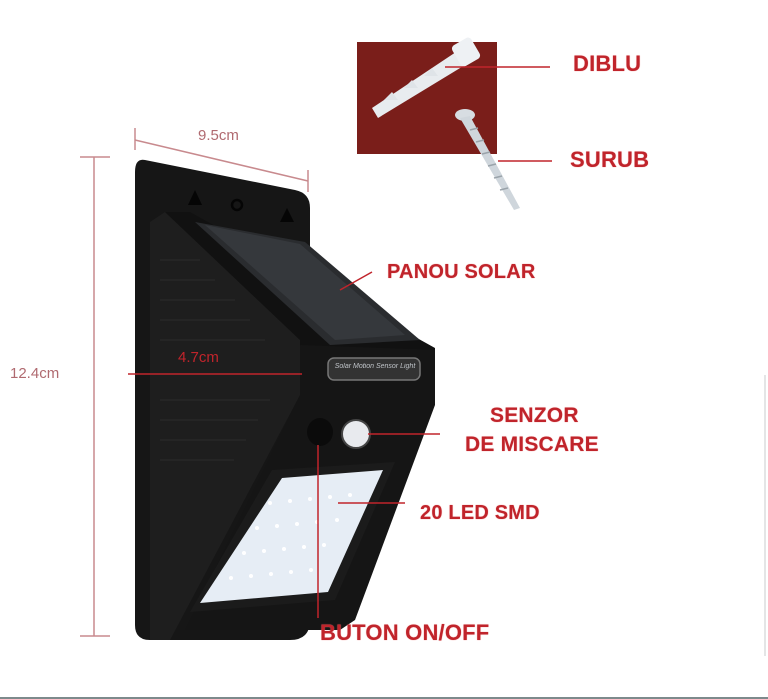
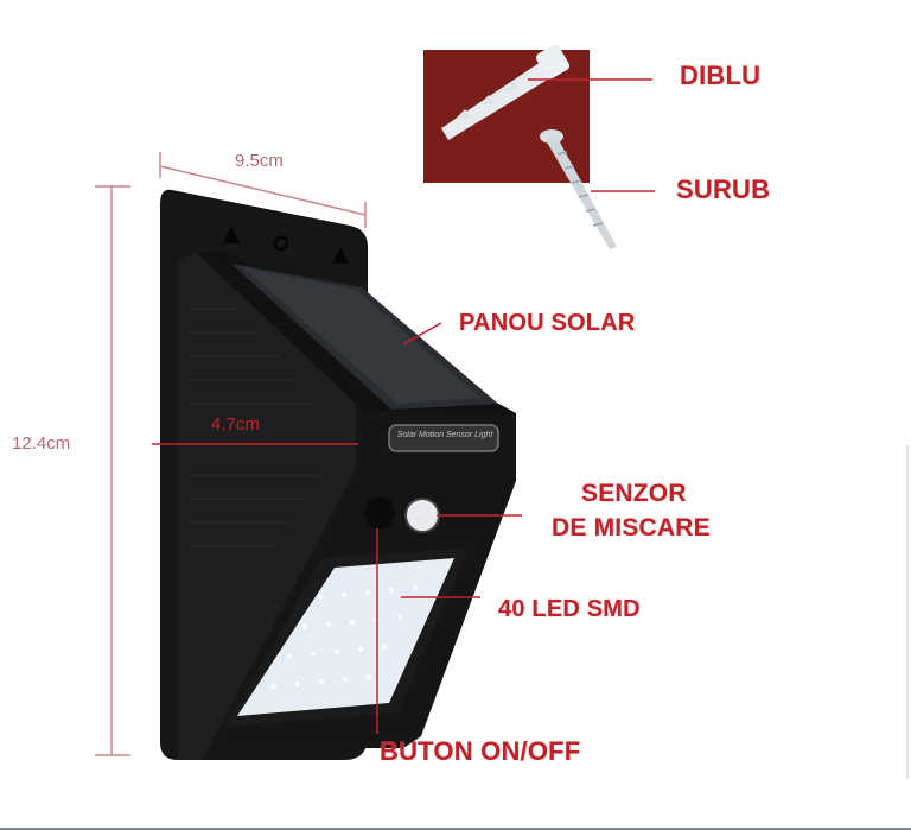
  9.5cm
  12.4cm
  4.7cm
  DIBLU
  SURUB
  PANOU SOLAR
  SENZOR
  DE MISCARE
- 20 LED SMD
+ 40 LED SMD
  BUTON ON/OFF
